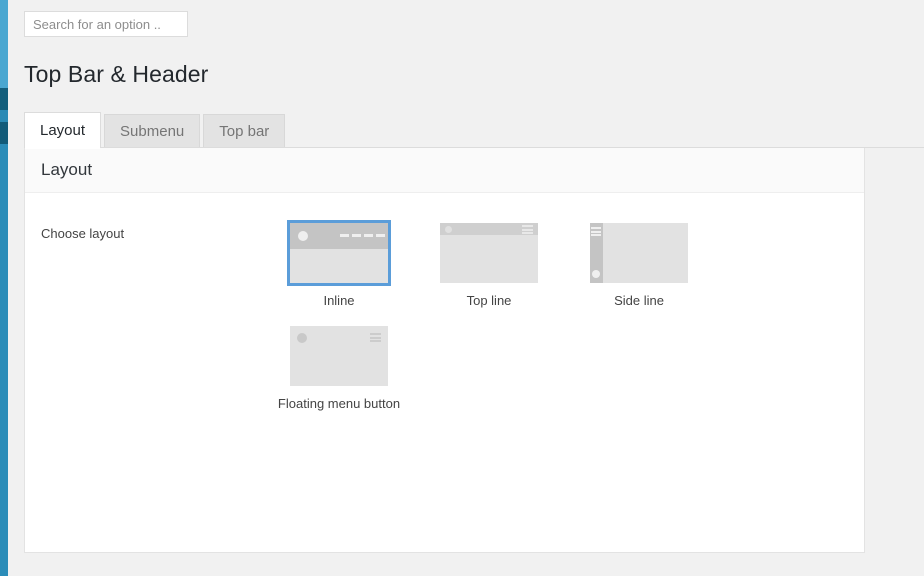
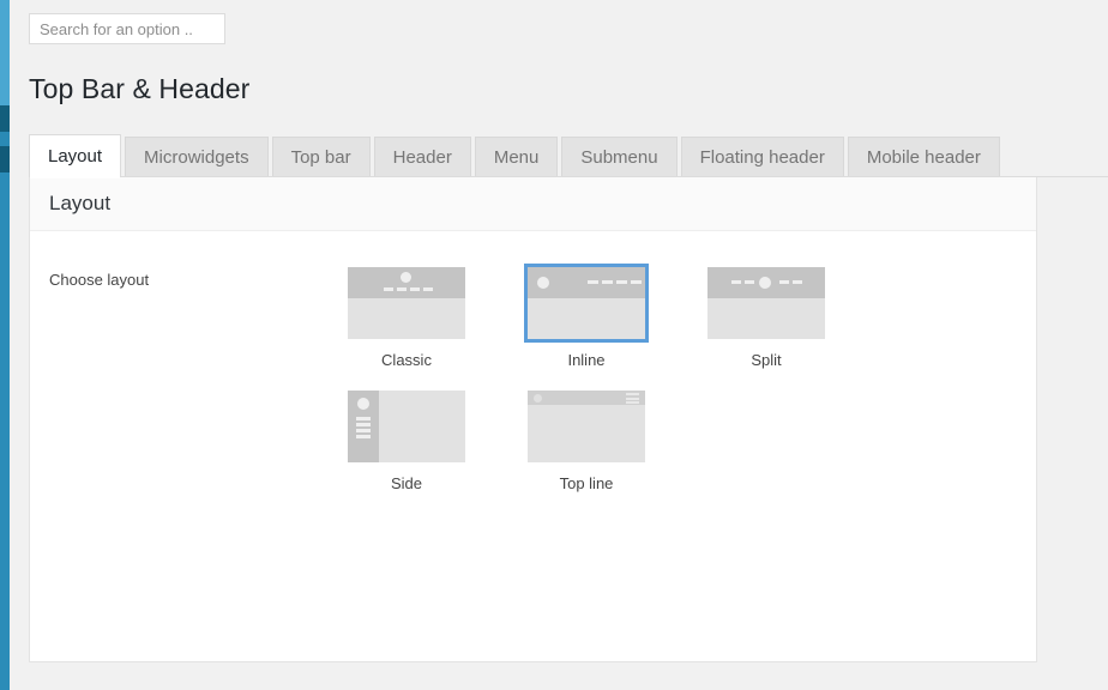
  Search for an option ..
  Top Bar & Header
  Layout
+ Microwidgets
- Submenu
+ Top bar
+ Header
+ Menu
- Top bar
+ Submenu
+ Floating header
+ Mobile header
  Layout
  Choose layout
+ Classic
  Inline
+ Split
+ Side
  Top line
- Side line
- Floating menu button
